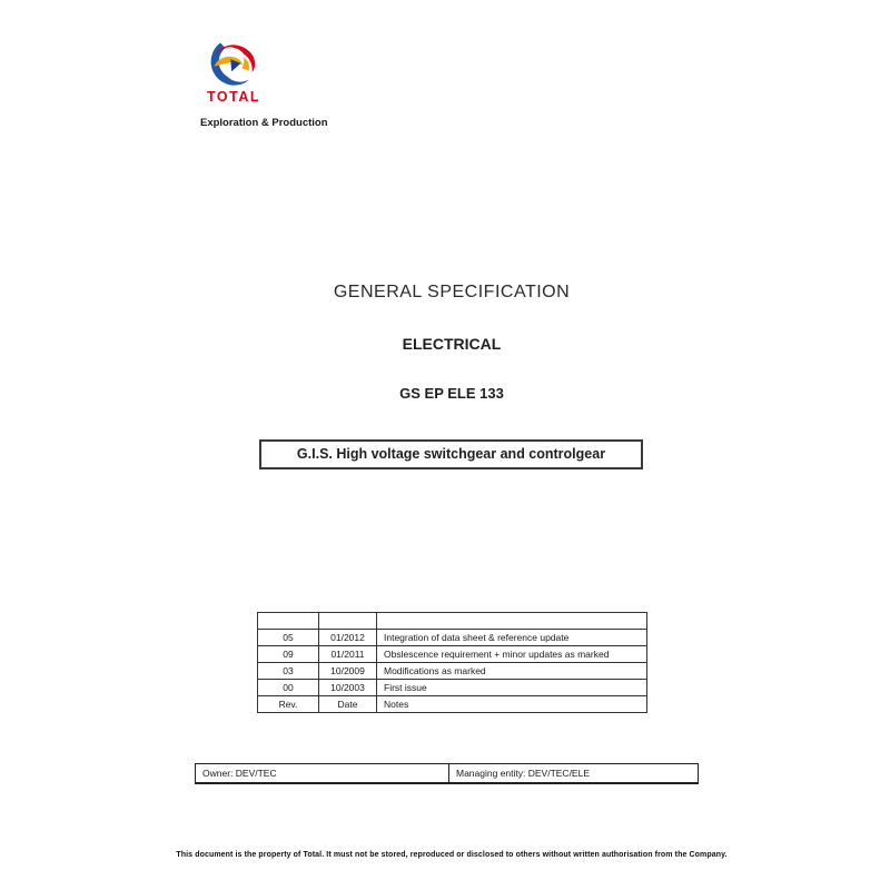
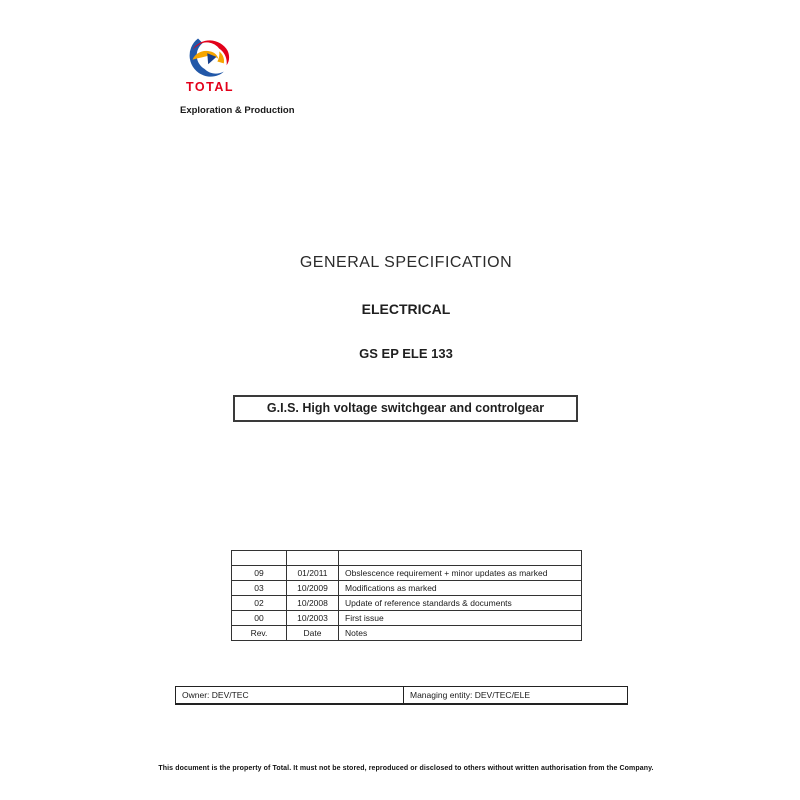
  TOTAL
  Exploration & Production
  GENERAL SPECIFICATION
  ELECTRICAL
  GS EP ELE 133
  G.I.S. High voltage switchgear and controlgear
- 05	01/2012	Integration of data sheet & reference update
  09	01/2011	Obslescence requirement + minor updates as marked
  03	10/2009	Modifications as marked
+ 02	10/2008	Update of reference standards & documents
  00	10/2003	First issue
  Rev.	Date	Notes
  Owner: DEV/TEC
  Managing entity: DEV/TEC/ELE
